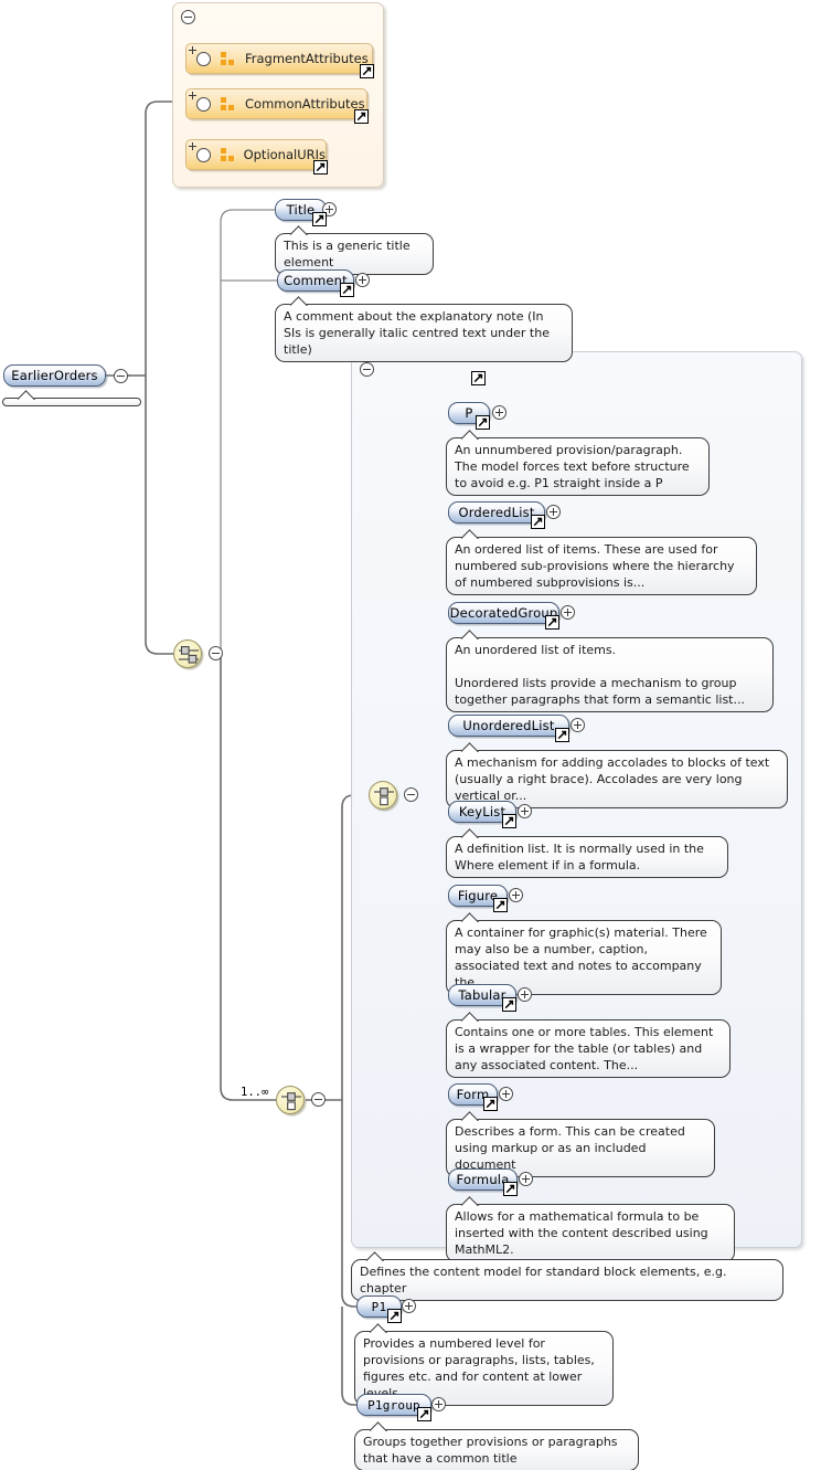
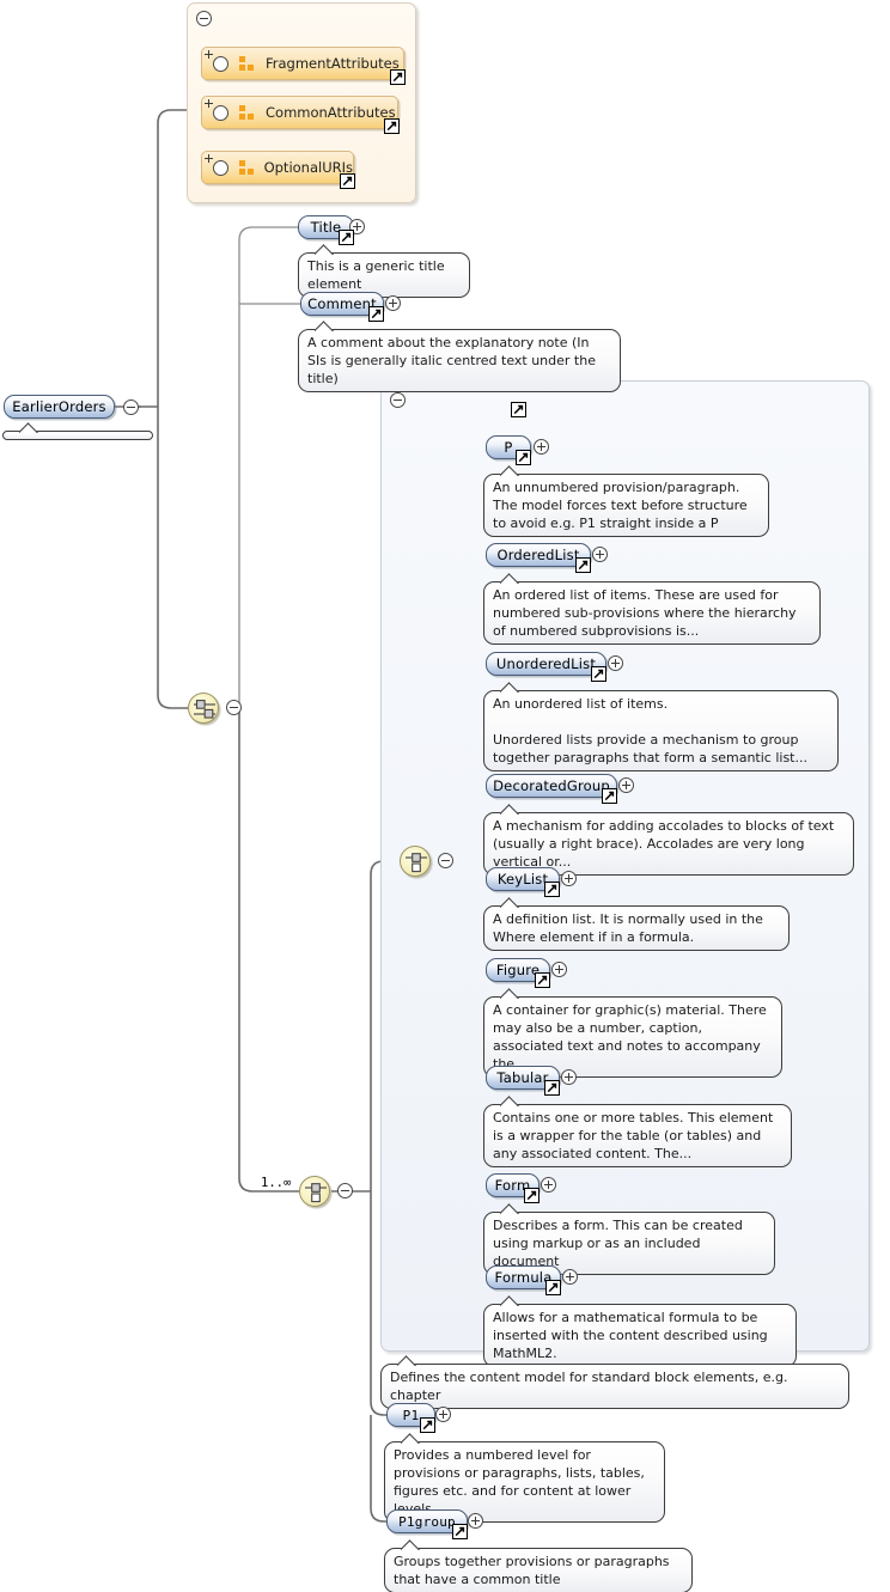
  FragmentAttributes
  CommonAttributes
  OptionalURIs
  EarlierOrders
  Title
  This is a generic title element
  Comment
  A comment about the explanatory note (In SIs is generally italic centred text under the title)
  1..∞
  P
  An unnumbered provision/paragraph. The model forces text before structure to avoid e.g. P1 straight inside a P
  OrderedList
  An ordered list of items. These are used for numbered sub-provisions where the hierarchy of numbered subprovisions is...
- DecoratedGroup
+ UnorderedList
  An unordered list of items.
  Unordered lists provide a mechanism to group together paragraphs that form a semantic list...
- UnorderedList
+ DecoratedGroup
  A mechanism for adding accolades to blocks of text (usually a right brace). Accolades are very long vertical or...
  KeyList
  A definition list. It is normally used in the Where element if in a formula.
  Figure
  A container for graphic(s) material. There may also be a number, caption, associated text and notes to accompany the...
  Tabular
  Contains one or more tables. This element is a wrapper for the table (or tables) and any associated content. The...
  Form
  Describes a form. This can be created using markup or as an included document
  Formula
  Allows for a mathematical formula to be inserted with the content described using MathML2.
  Defines the content model for standard block elements, e.g. chapter
  P1
  Provides a numbered level for provisions or paragraphs, lists, tables, figures etc. and for content at lower
  P1group
  Groups together provisions or paragraphs that have a common title
